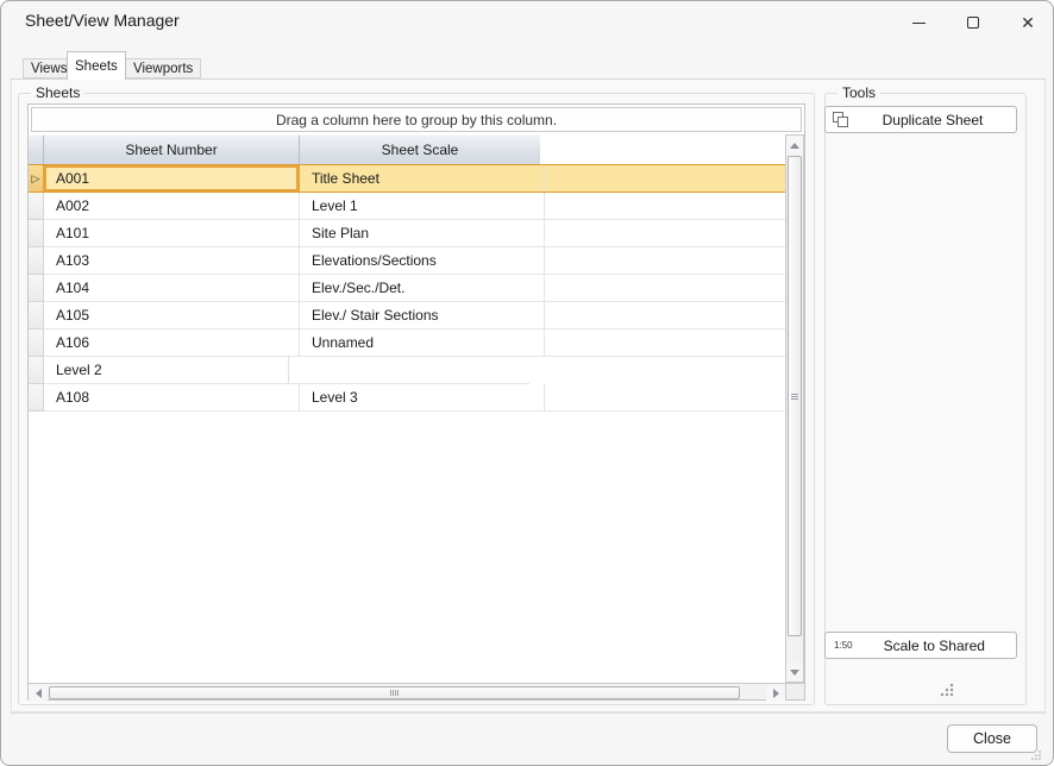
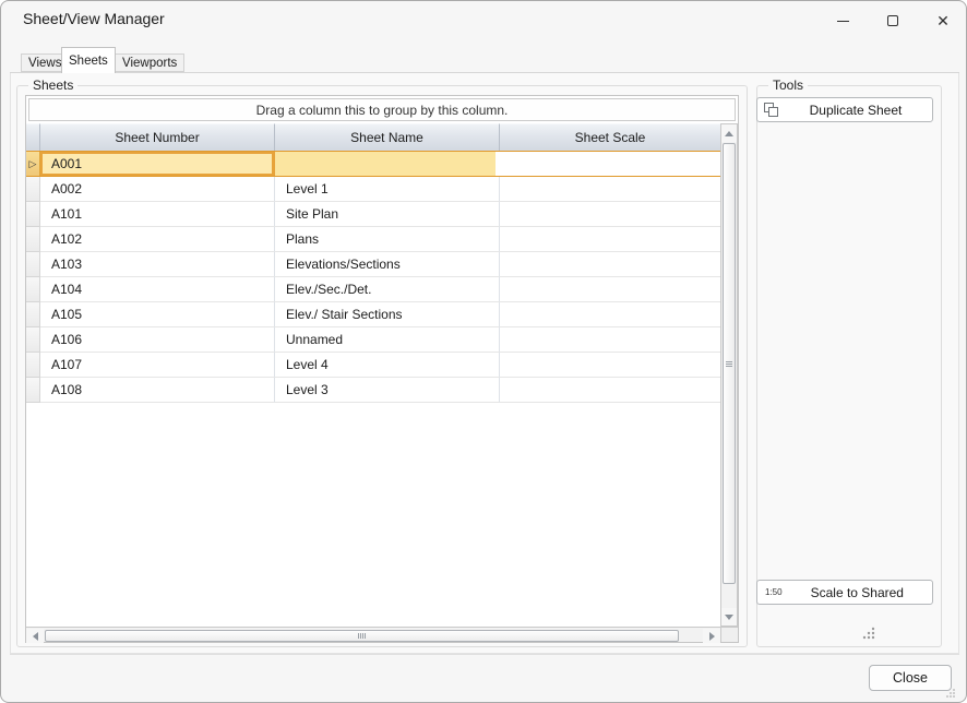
  Sheet/View Manager
  ✕
  Views
  Sheets
  Viewports
  Sheets
- Drag a column here to group by this column.
+ Drag a column this to group by this column.
  Sheet Number
+ Sheet Name
  Sheet Scale
  ▷
  A001
- Title Sheet
  A002
  Level 1
  A101
  Site Plan
+ A102
+ Plans
  A103
  Elevations/Sections
  A104
  Elev./Sec./Det.
  A105
  Elev./ Stair Sections
  A106
  Unnamed
+ A107
- Level 2
+ Level 4
  A108
  Level 3
  Tools
  Duplicate Sheet
  1:50
  Scale to Shared
  Close
